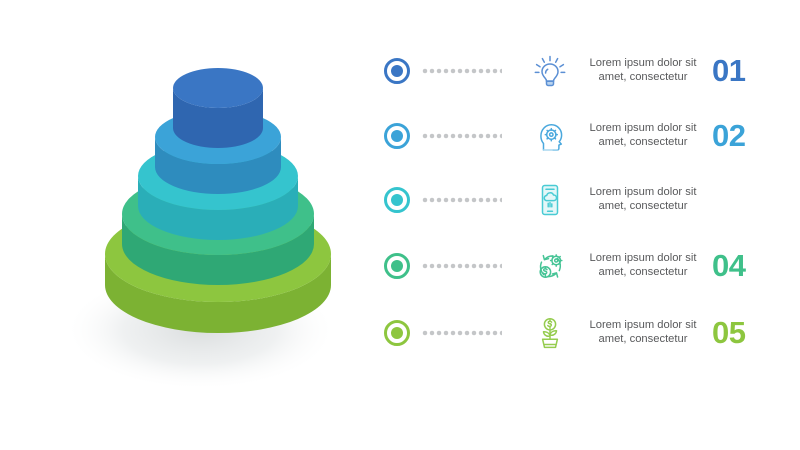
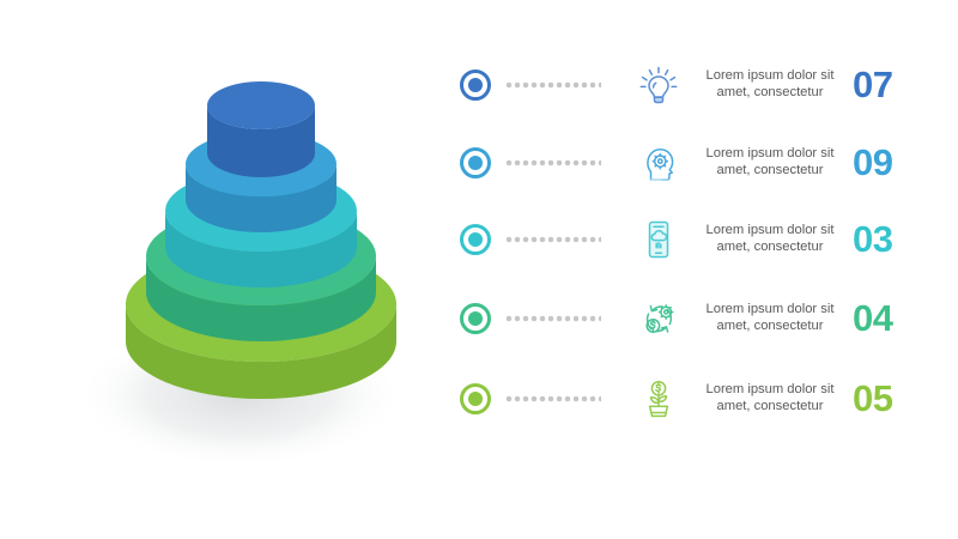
  Lorem ipsum dolor sit amet, consectetur
- 01
+ 07
  Lorem ipsum dolor sit amet, consectetur
- 02
+ 09
  Lorem ipsum dolor sit amet, consectetur
+ 03
  Lorem ipsum dolor sit amet, consectetur
  04
  Lorem ipsum dolor sit amet, consectetur
  05
